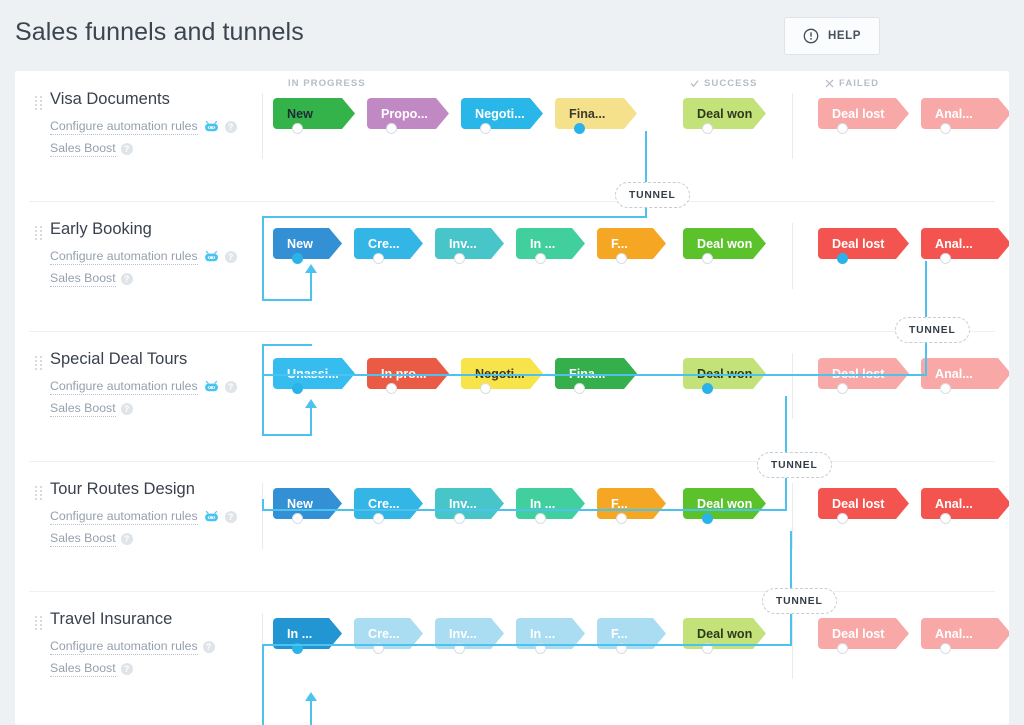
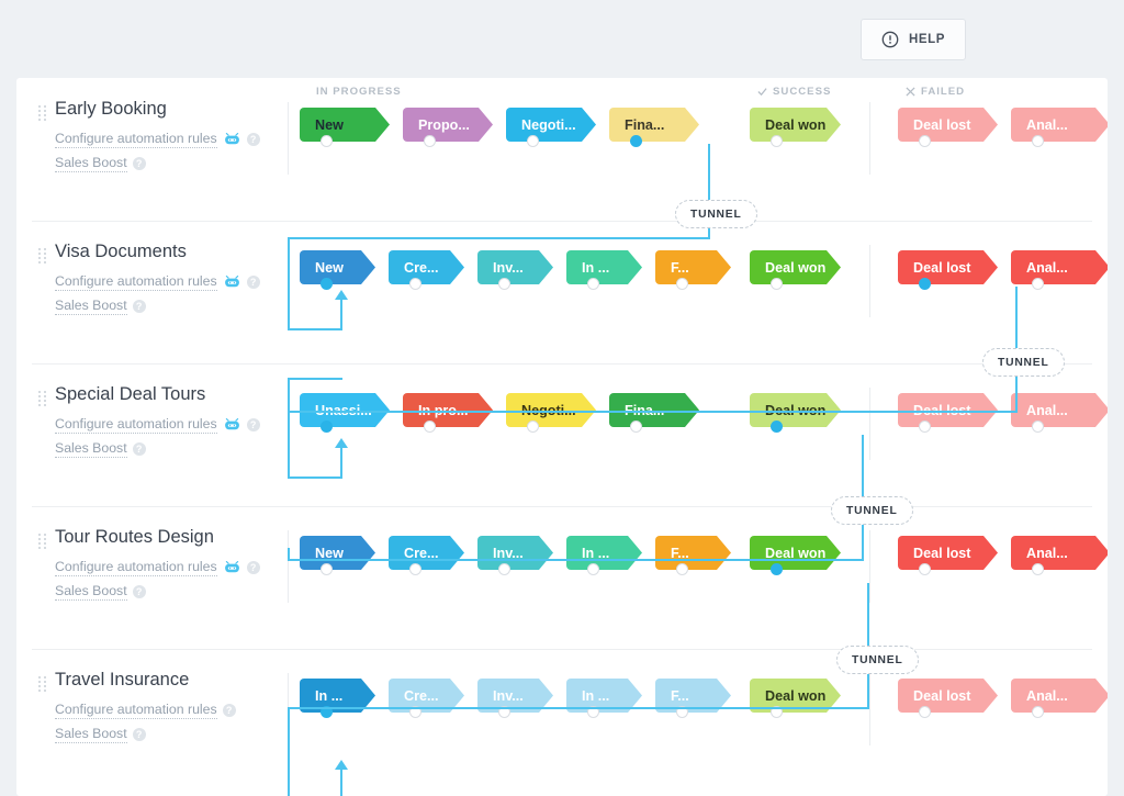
- Sales funnels and tunnels
  HELP
- Visa Documents
+ Early Booking
  Configure automation rules
  ?
  Sales Boost
  ?
  IN PROGRESS
  SUCCESS
  FAILED
  New
  Propo...
  Negoti...
  Fina...
  Deal won
  Deal lost
  Anal...
- Early Booking
+ Visa Documents
  Configure automation rules
  ?
  Sales Boost
  ?
  New
  Cre...
  Inv...
  In ...
  F...
  Deal won
  Deal lost
  Anal...
  Special Deal Tours
  Configure automation rules
  ?
  Sales Boost
  ?
  Anal...
  Tour Routes Design
  Configure automation rules
  ?
  Sales Boost
  ?
  New
  Cre...
  Inv...
  In ...
  F...
  Deal won
  Deal lost
  Anal...
  Travel Insurance
  Configure automation rules
  ?
  Sales Boost
  ?
  In ...
  Cre...
  Inv...
  In ...
  F...
  Deal won
  Deal lost
  Anal...
  TUNNEL
  TUNNEL
  TUNNEL
  TUNNEL
